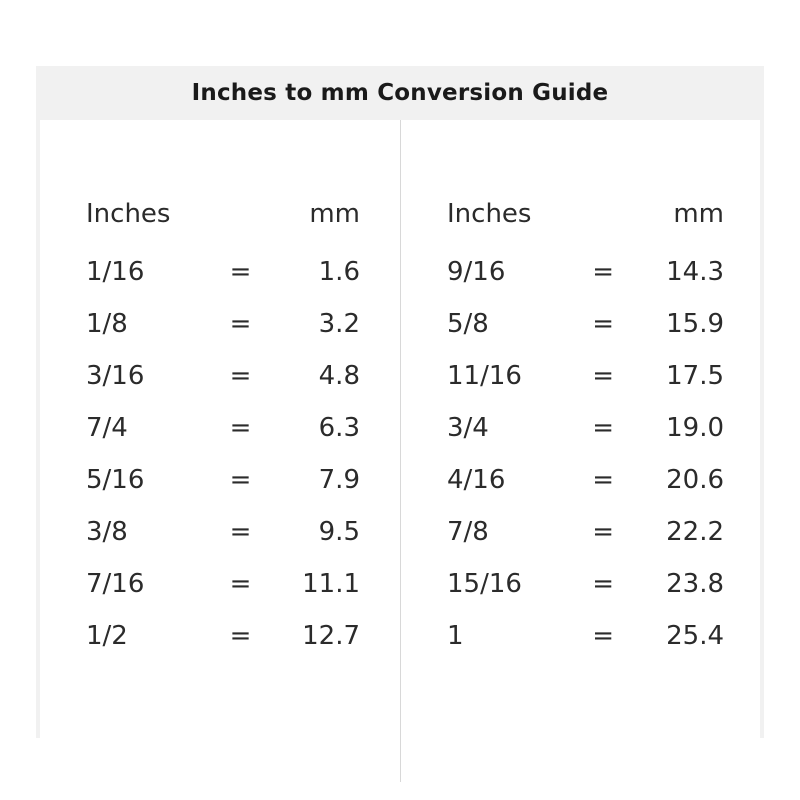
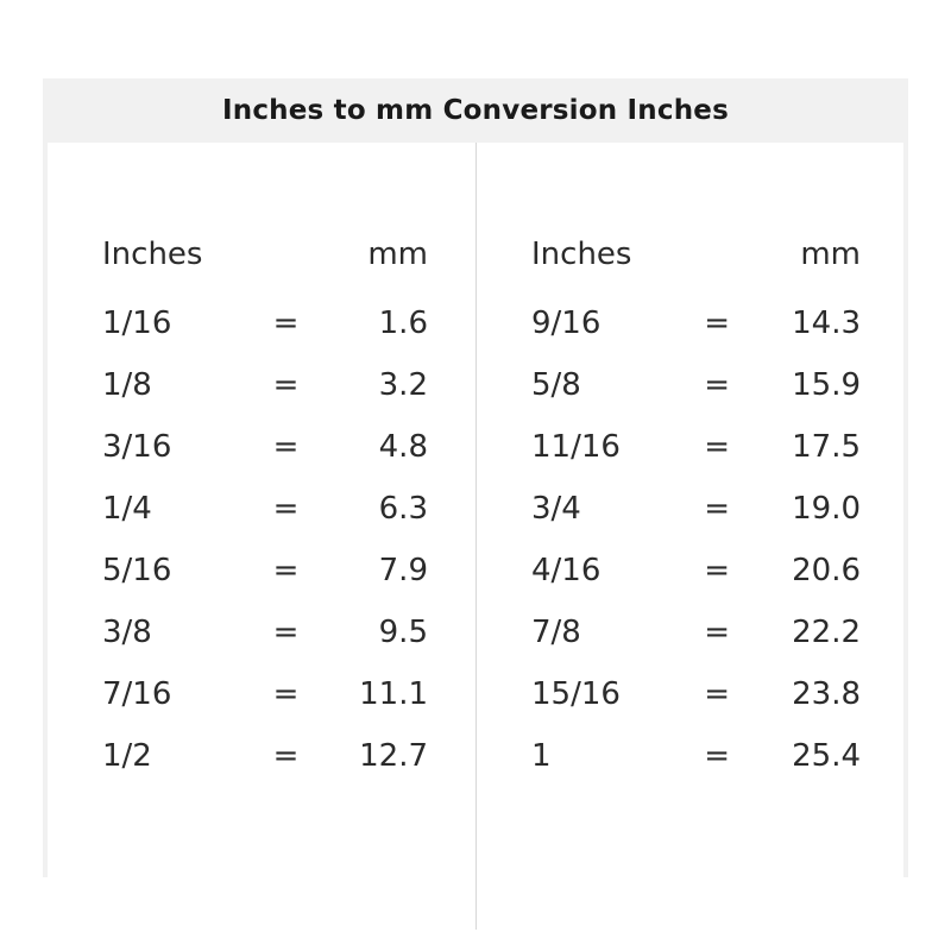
- Inches to mm Conversion Guide
+ Inches to mm Conversion Inches
  Inches		mm
  1/16	=	1.6
  1/8	=	3.2
  3/16	=	4.8
- 7/4	=	6.3
+ 1/4	=	6.3
  5/16	=	7.9
  3/8	=	9.5
  7/16	=	11.1
  1/2	=	12.7
  Inches		mm
  9/16	=	14.3
  5/8	=	15.9
  11/16	=	17.5
  3/4	=	19.0
  4/16	=	20.6
  7/8	=	22.2
  15/16	=	23.8
  1	=	25.4
